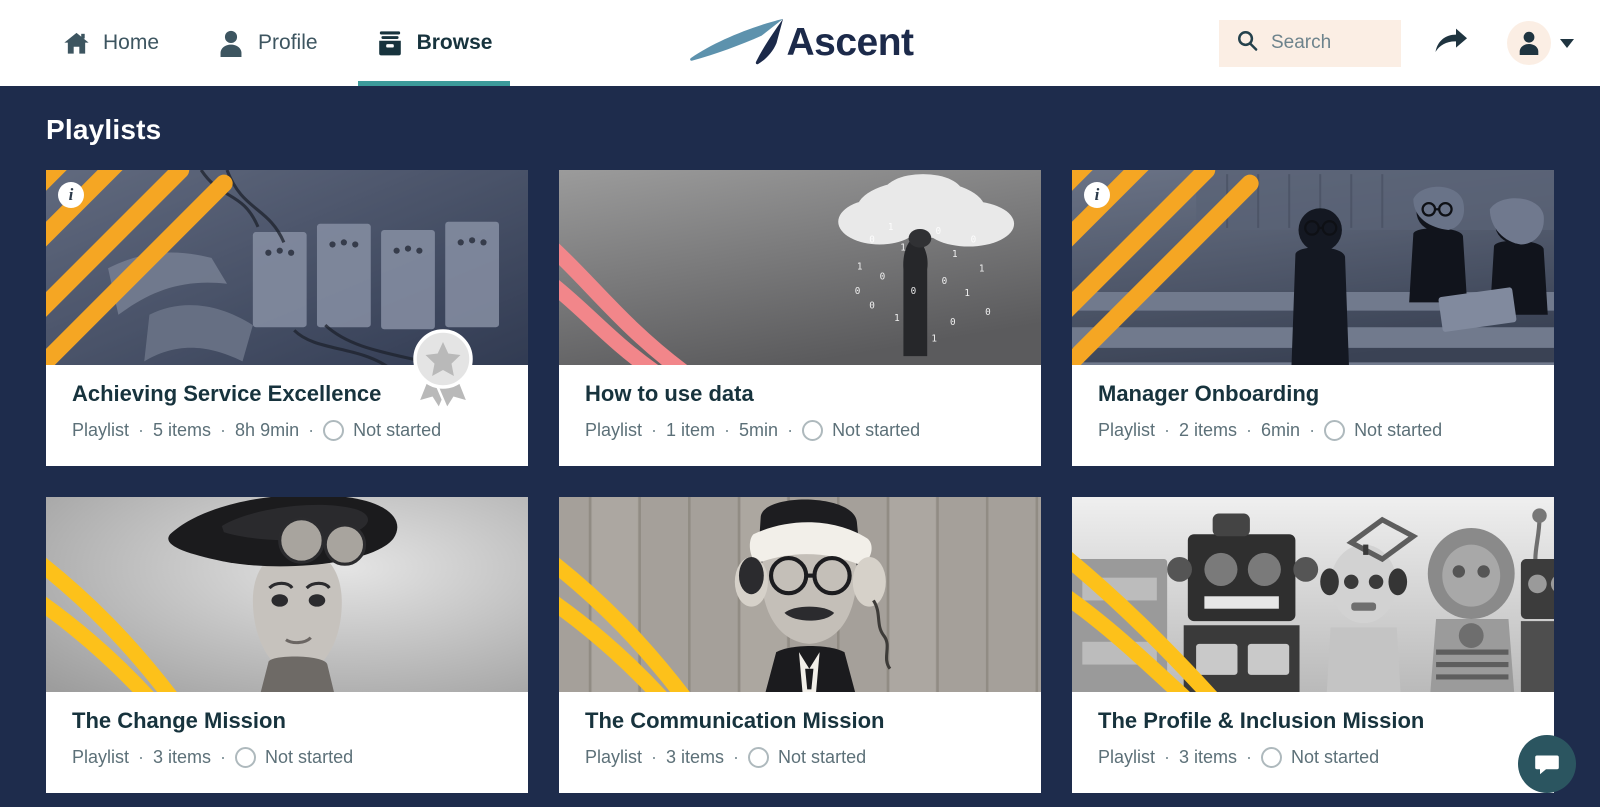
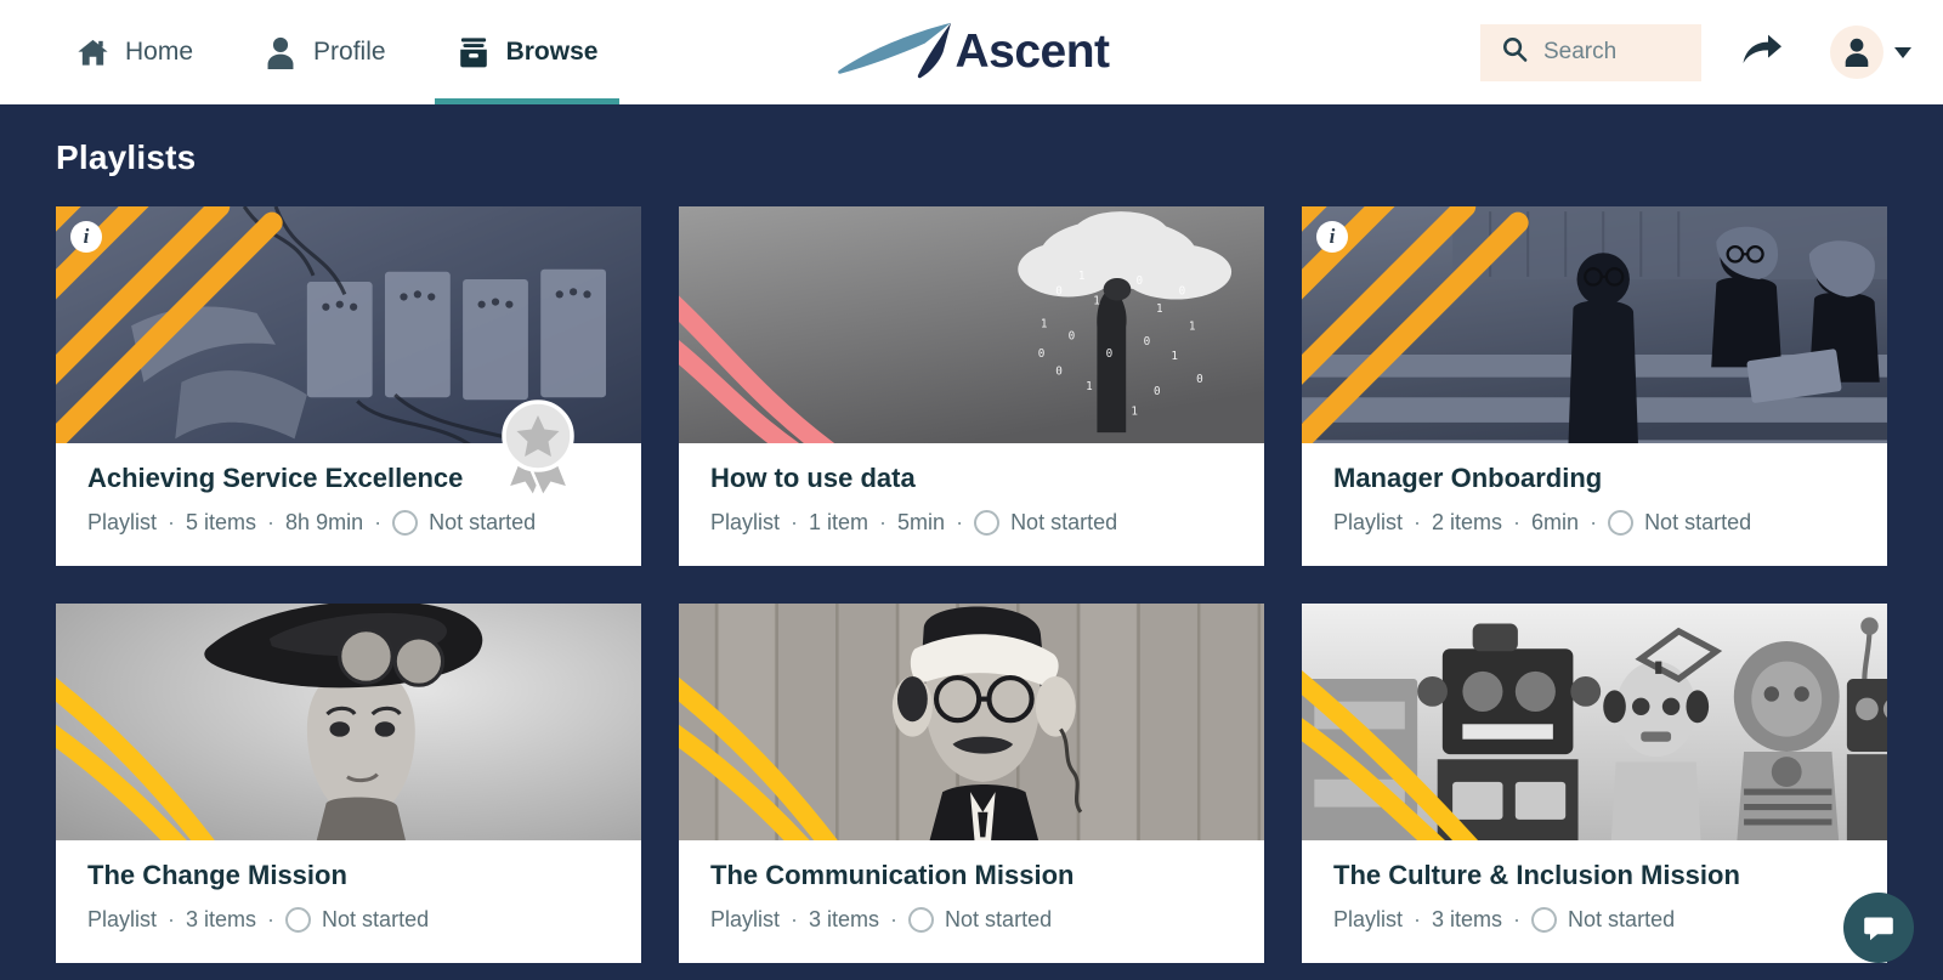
  Home
  Profile
  Browse
  Ascent
  Search
  Playlists
  i
  Achieving Service Excellence
  Playlist
  ·
  5 items
  ·
  8h 9min
  ·
  Not started
  0
  1
  1
  1
  0
  0
  1
  0
  1
  0
  1
  0
  0
  0
  1
  How to use data
  Playlist
  ·
  1 item
  ·
  5min
  ·
  Not started
  i
  Manager Onboarding
  Playlist
  ·
  2 items
  ·
  6min
  ·
  Not started
  The Change Mission
  Playlist
  ·
  3 items
  ·
  Not started
  The Communication Mission
  Playlist
  ·
  3 items
  ·
  Not started
- The Profile & Inclusion Mission
+ The Culture & Inclusion Mission
  Playlist
  ·
  3 items
  ·
  Not started
